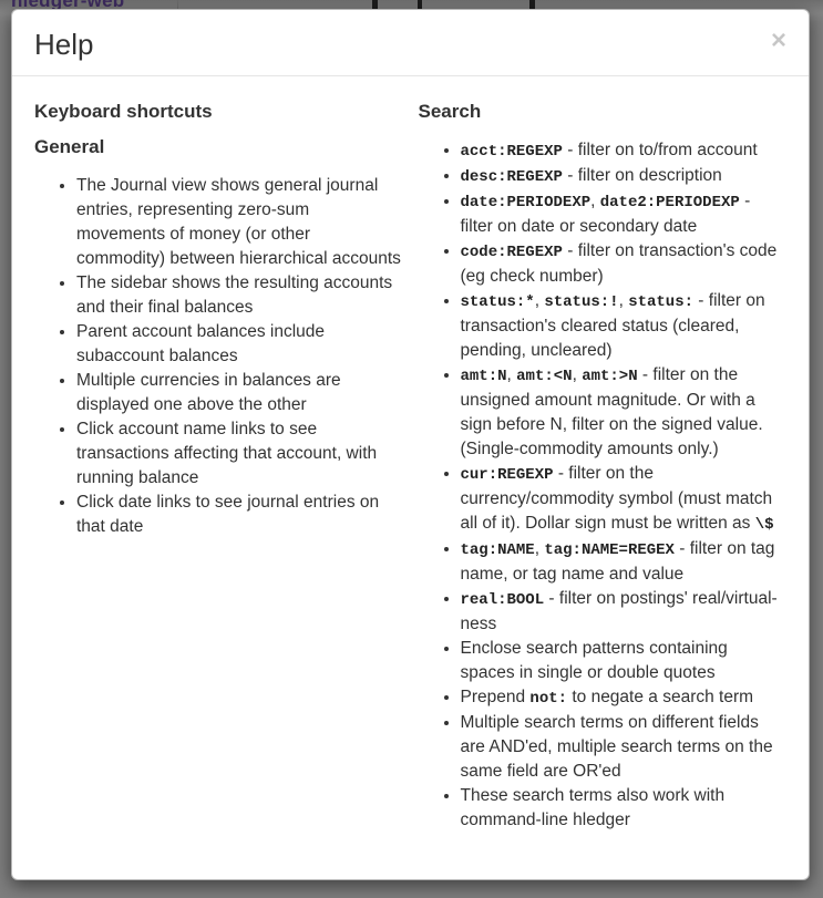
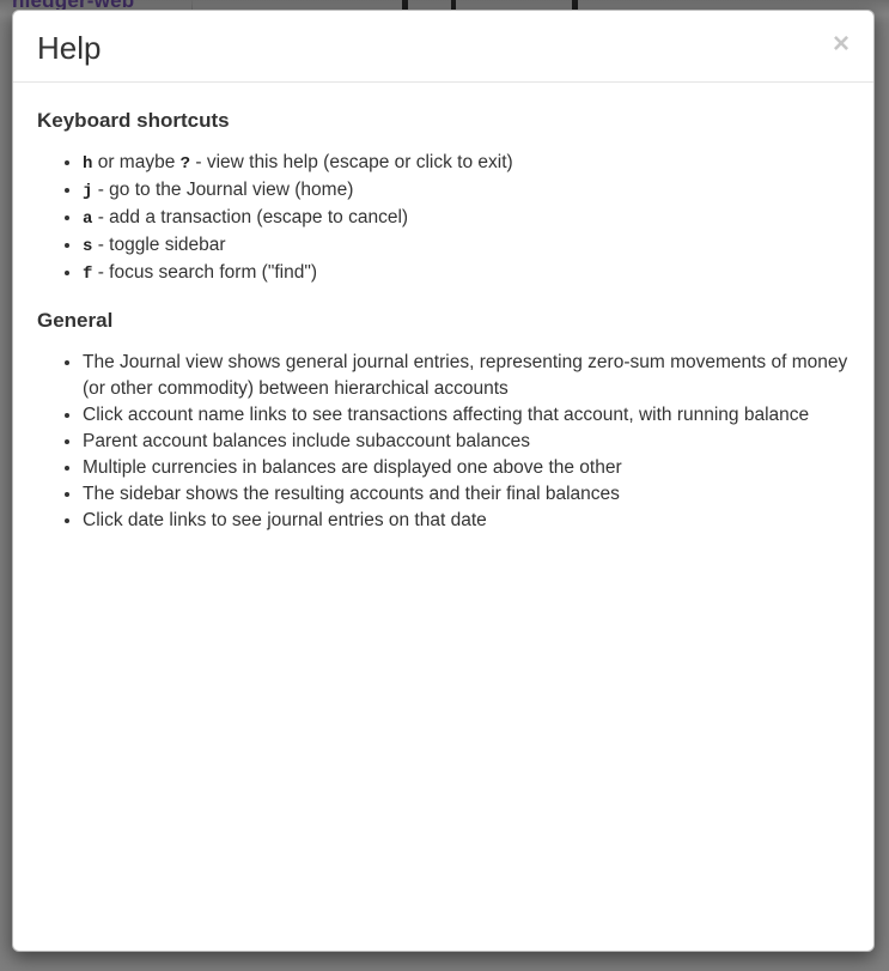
  hledger-web
  ×
  Help
  Keyboard shortcuts
+ h or maybe ? - view this help (escape or click to exit)
+ j - go to the Journal view (home)
+ a - add a transaction (escape to cancel)
+ s - toggle sidebar
+ f - focus search form ("find")
  General
  The Journal view shows general journal entries, representing zero-sum movements of money (or other commodity) between hierarchical accounts
- The sidebar shows the resulting accounts and their final balances
+ Click account name links to see transactions affecting that account, with running balance
  Parent account balances include subaccount balances
  Multiple currencies in balances are displayed one above the other
- Click account name links to see transactions affecting that account, with running balance
+ The sidebar shows the resulting accounts and their final balances
  Click date links to see journal entries on that date
- Search
- acct:REGEXP - filter on to/from account
- desc:REGEXP - filter on description
- date:PERIODEXP, date2:PERIODEXP - filter on date or secondary date
- code:REGEXP - filter on transaction's code (eg check number)
- status:*, status:!, status: - filter on transaction's cleared status (cleared, pending, uncleared)
- amt:N, amt:<N, amt:>N - filter on the unsigned amount magnitude. Or with a sign before N, filter on the signed value. (Single-commodity amounts only.)
- cur:REGEXP - filter on the currency/commodity symbol (must match all of it). Dollar sign must be written as \$
- tag:NAME, tag:NAME=REGEX - filter on tag name, or tag name and value
- real:BOOL - filter on postings' real/virtual-ness
- Enclose search patterns containing spaces in single or double quotes
- Prepend not: to negate a search term
- Multiple search terms on different fields are AND'ed, multiple search terms on the same field are OR'ed
- These search terms also work with command-line hledger
